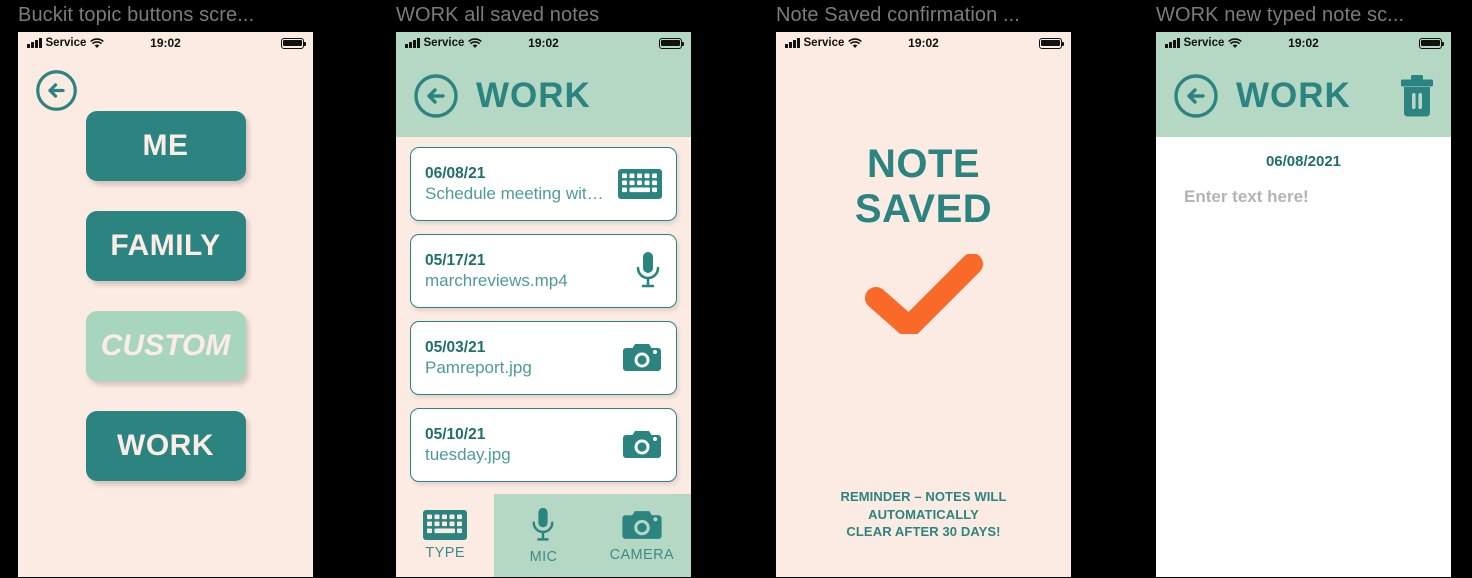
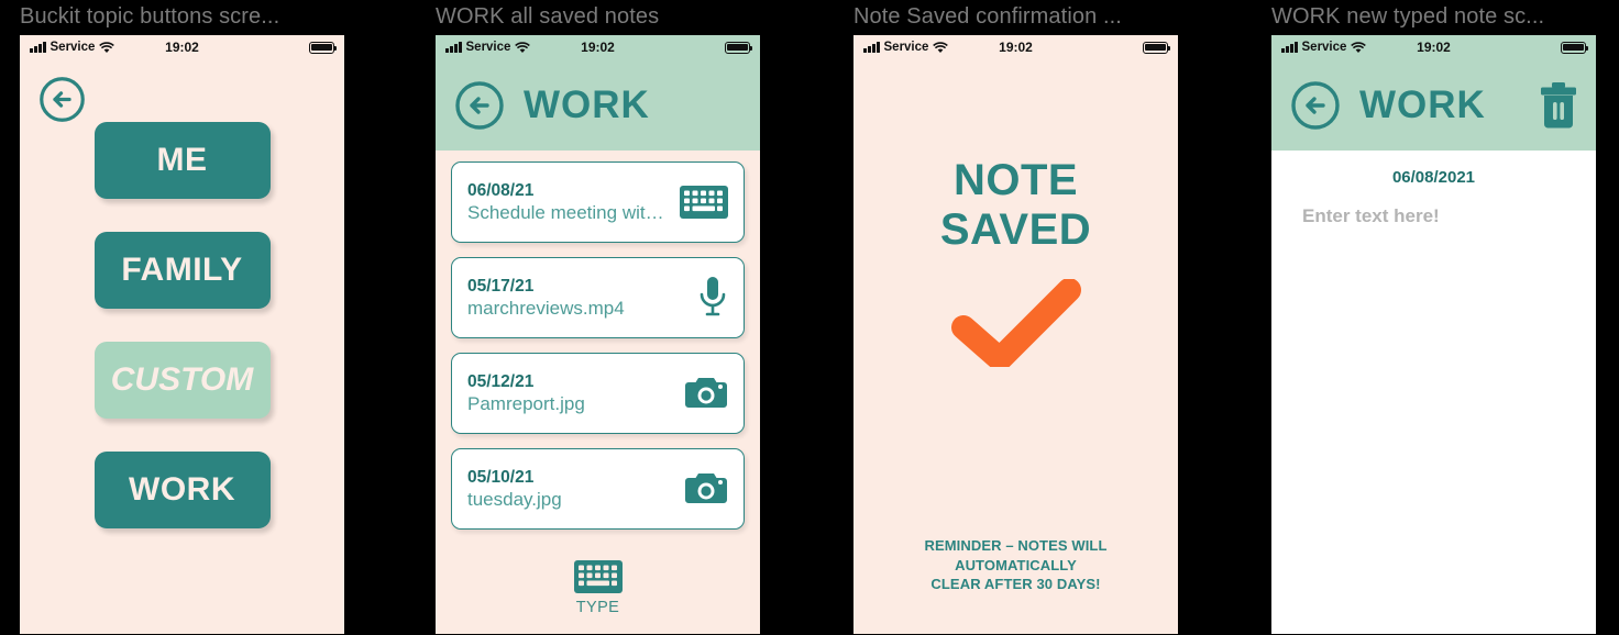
  Buckit topic buttons scre...
  Service
  19:02
  ME
  FAMILY
  CUSTOM
  WORK
  WORK all saved notes
  Service
  19:02
  WORK
  06/08/21
  Schedule meeting with J
  05/17/21
  marchreviews.mp4
- 05/03/21
+ 05/12/21
  Pamreport.jpg
  05/10/21
  tuesday.jpg
  TYPE
- MIC
- CAMERA
  Note Saved confirmation ...
  Service
  19:02
  NOTE
  SAVED
  REMINDER – NOTES WILL AUTOMATICALLY
  CLEAR AFTER 30 DAYS!
  WORK new typed note sc...
  Service
  19:02
  WORK
  06/08/2021
  Enter text here!
